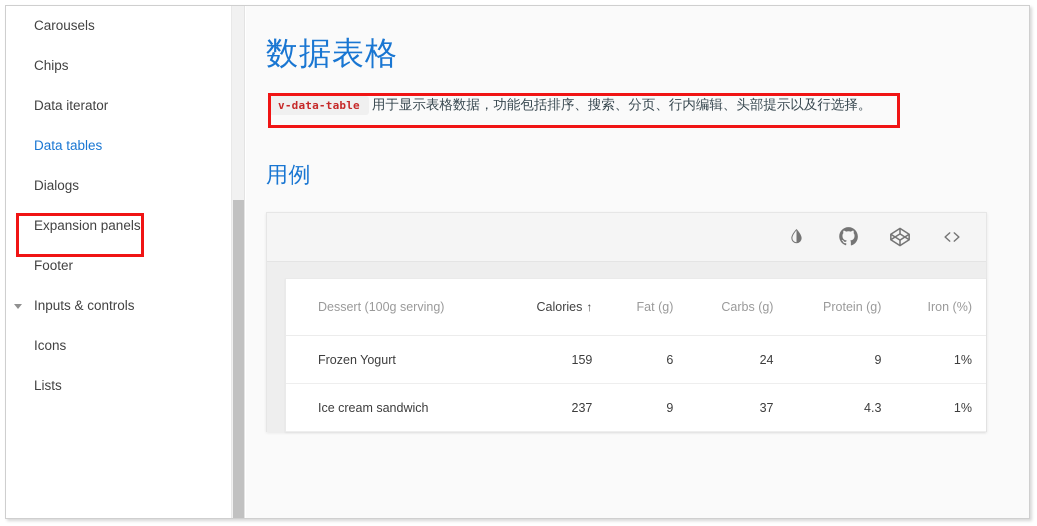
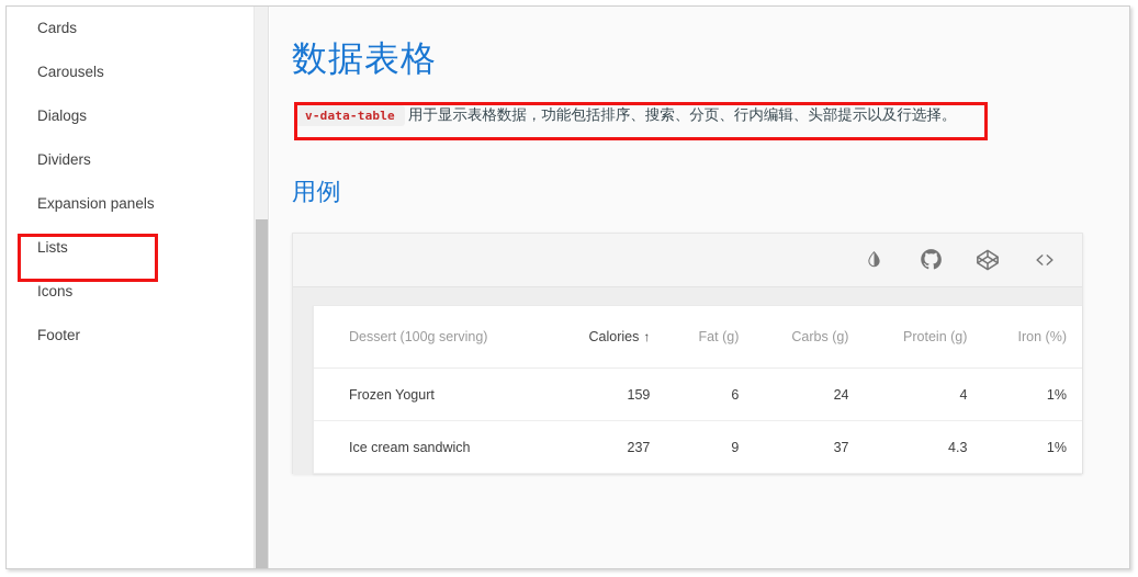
+ Cards
  Carousels
- Chips
- Data iterator
- Data tables
  Dialogs
+ Dividers
  Expansion panels
- Footer
+ Lists
- Inputs & controls
  Icons
- Lists
+ Footer
  数据表格
  v-data-table 用于显示表格数据，功能包括排序、搜索、分页、行内编辑、头部提示以及行选择。
  用例
  Dessert (100g serving)	Calories ↑	Fat (g)	Carbs (g)	Protein (g)	Iron (%)
- Frozen Yogurt	159	6	24	9	1%
+ Frozen Yogurt	159	6	24	4	1%
  Ice cream sandwich	237	9	37	4.3	1%
